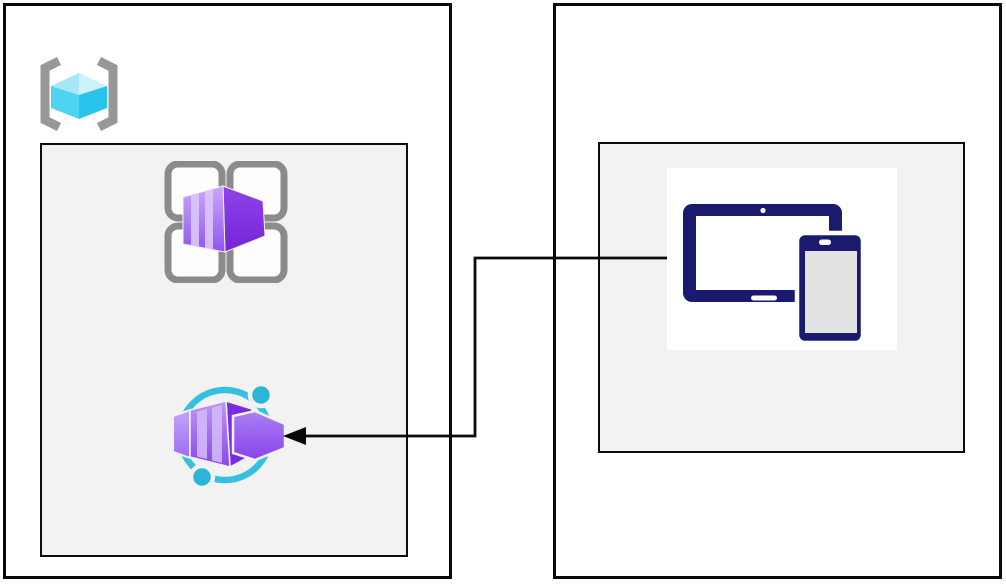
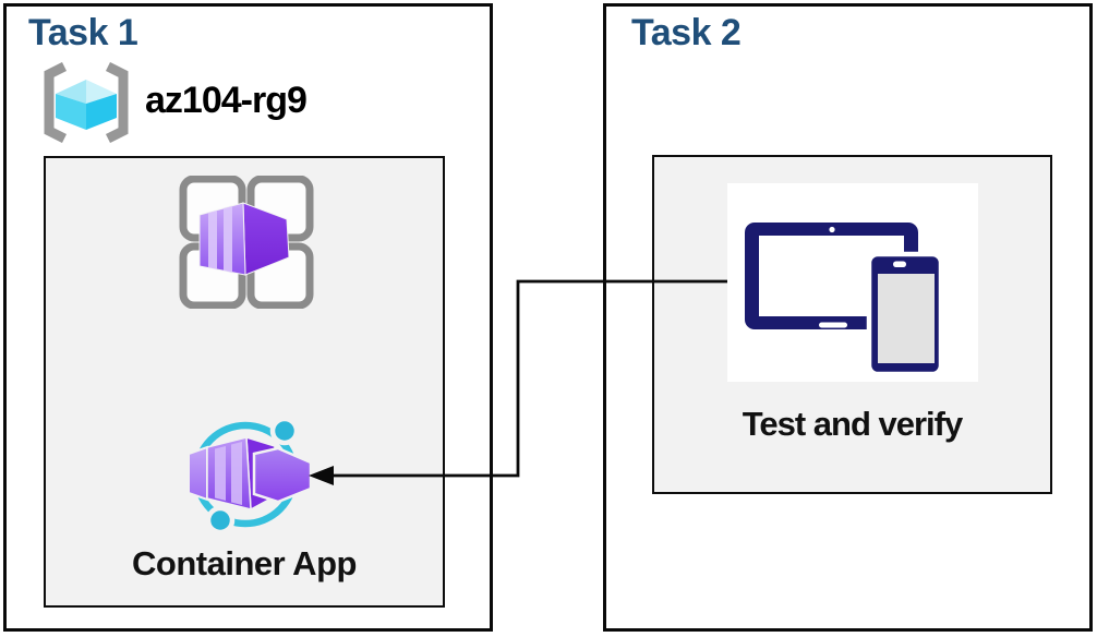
+ Task 1
+ az104-rg9
+ Container App
+ Task 2
+ Test and verify
